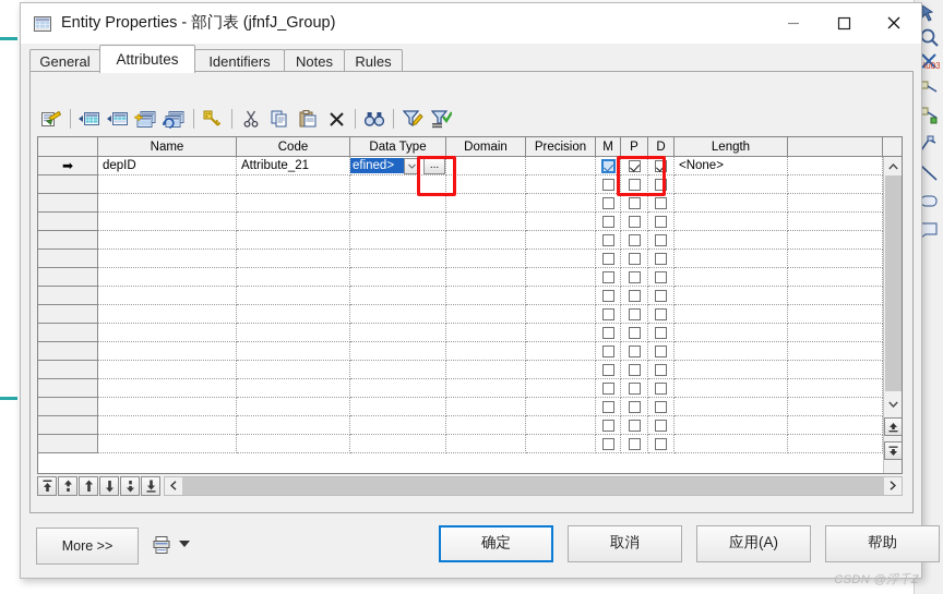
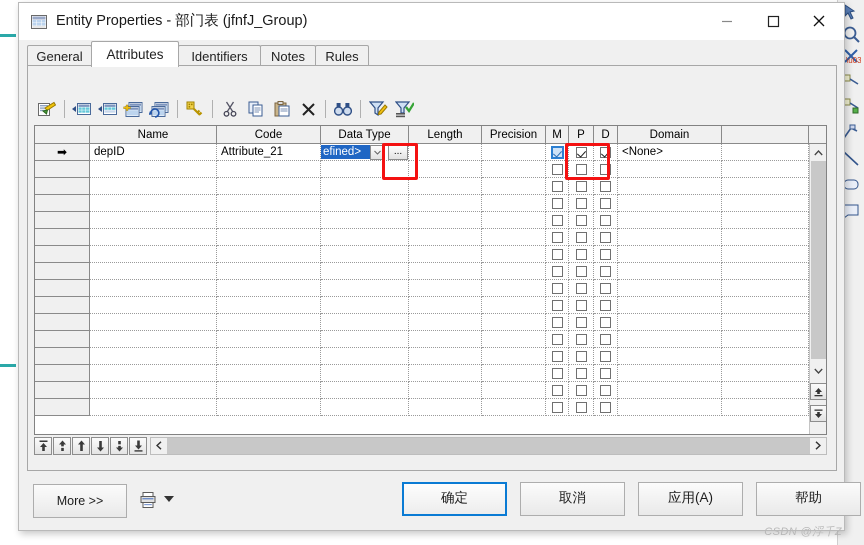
  Entity Properties - 部门表 (jfnfJ_Group)
  General
  Attributes
  Identifiers
  Notes
  Rules
  Name
  Code
  Data Type
- Domain
+ Length
  Precision
  M
  P
  D
- Length
+ Domain
  ➡
  depID
  Attribute_21
  efined>
  ...
  <None>
  More >>
  确定
  取消
  应用(A)
  帮助
  CSDN @浮千Z
